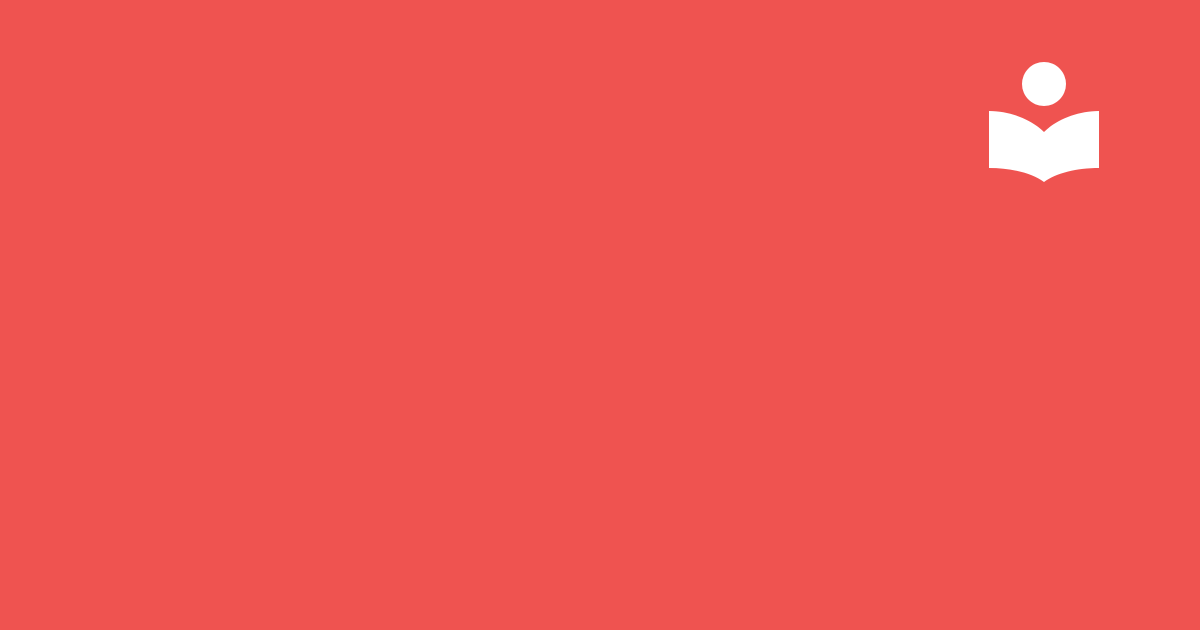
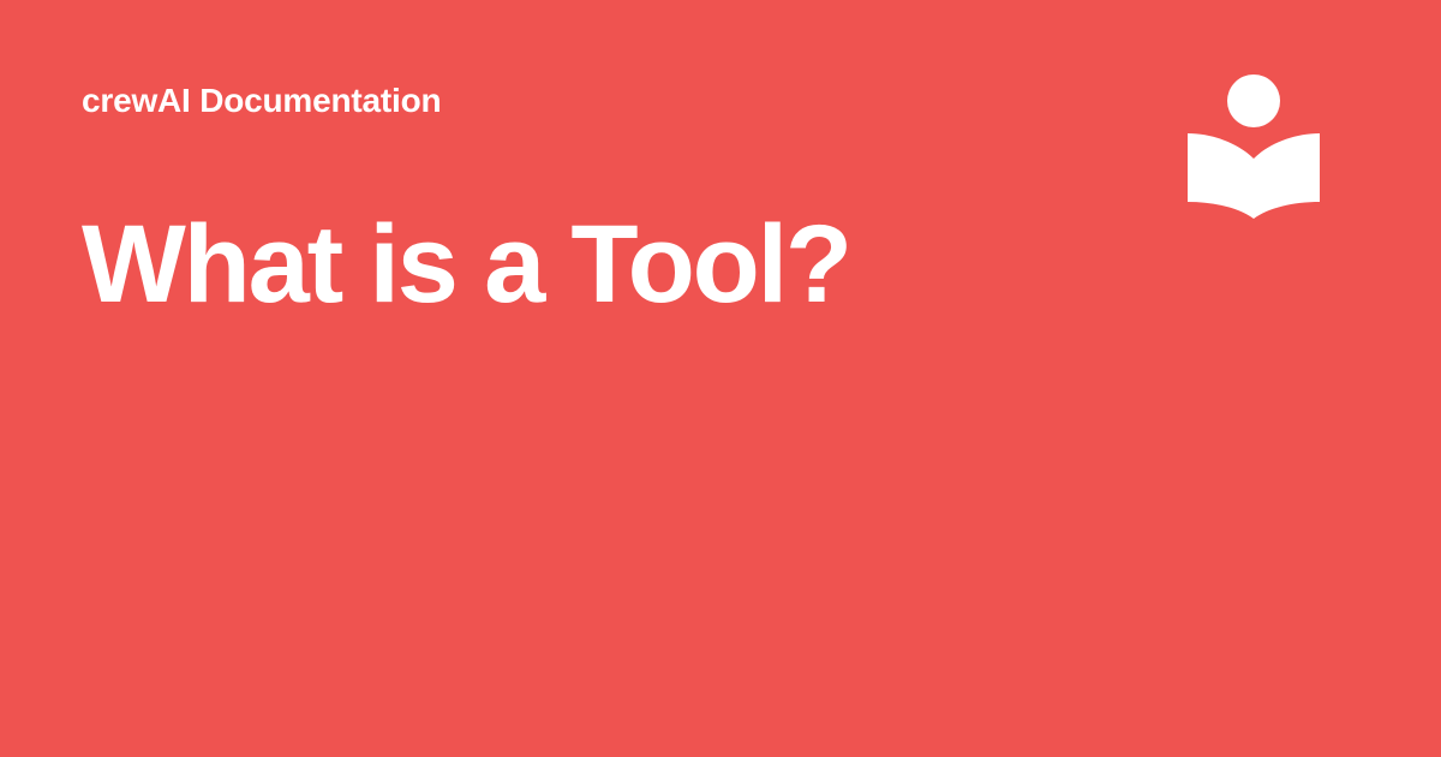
+ crewAI Documentation
+ What is a Tool?
